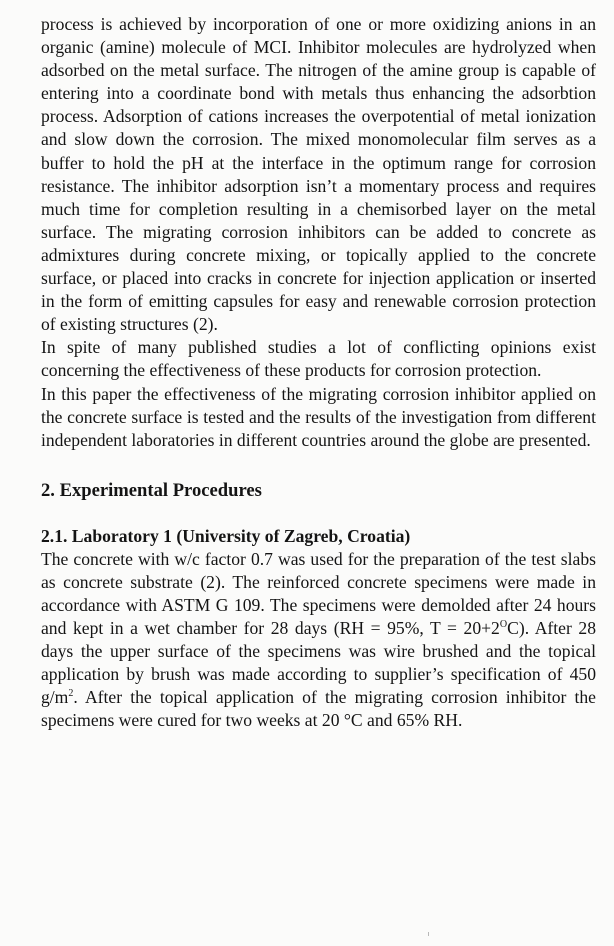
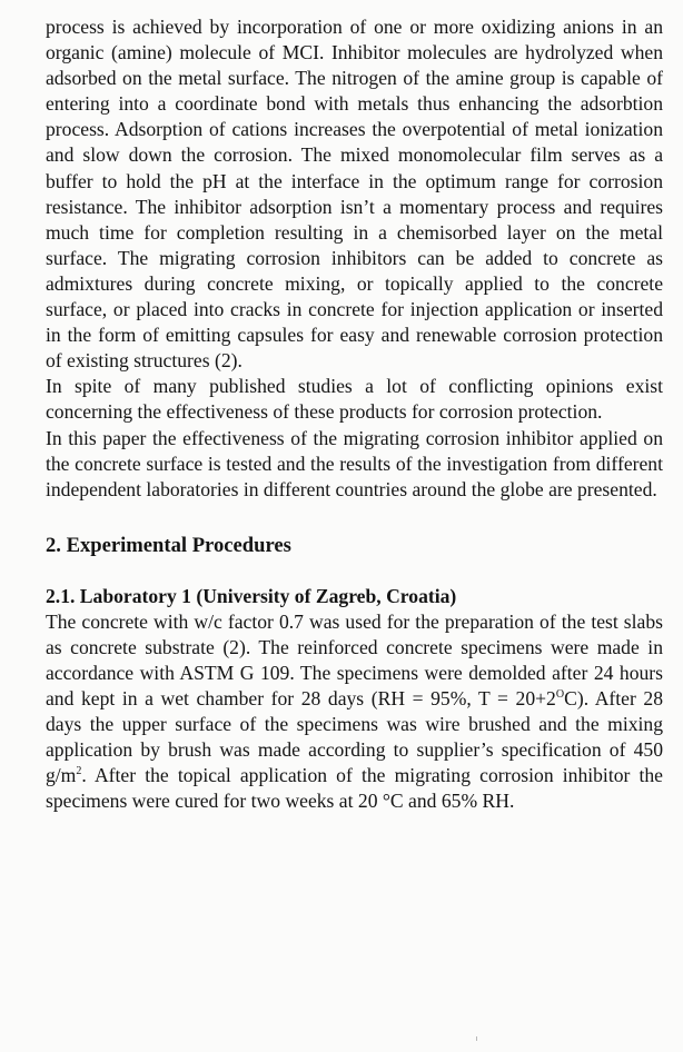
  process is achieved by incorporation of one or more oxidizing anions in an organic (amine) molecule of MCI. Inhibitor molecules are hydrolyzed when adsorbed on the metal surface. The nitrogen of the amine group is capable of entering into a coordinate bond with metals thus enhancing the adsorbtion process. Adsorption of cations increases the overpotential of metal ionization and slow down the corrosion. The mixed monomolecular film serves as a buffer to hold the pH at the interface in the optimum range for corrosion resistance. The inhibitor adsorption isn’t a momentary process and requires much time for completion resulting in a chemisorbed layer on the metal surface. The migrating corrosion inhibitors can be added to concrete as admixtures during concrete mixing, or topically applied to the concrete surface, or placed into cracks in concrete for injection application or inserted in the form of emitting capsules for easy and renewable corrosion protection of existing structures (2).
  In spite of many published studies a lot of conflicting opinions exist concerning the effectiveness of these products for corrosion protection.
  In this paper the effectiveness of the migrating corrosion inhibitor applied on the concrete surface is tested and the results of the investigation from different independent laboratories in different countries around the globe are presented.
  2. Experimental Procedures
  2.1. Laboratory 1 (University of Zagreb, Croatia)
- The concrete with w/c factor 0.7 was used for the preparation of the test slabs as concrete substrate (2). The reinforced concrete specimens were made in accordance with ASTM G 109. The specimens were demolded after 24 hours and kept in a wet chamber for 28 days (RH = 95%, T = 20+2OC). After 28 days the upper surface of the specimens was wire brushed and the topical application by brush was made according to supplier’s specification of 450 g/m2. After the topical application of the migrating corrosion inhibitor the specimens were cured for two weeks at 20 °C and 65% RH.
+ The concrete with w/c factor 0.7 was used for the preparation of the test slabs as concrete substrate (2). The reinforced concrete specimens were made in accordance with ASTM G 109. The specimens were demolded after 24 hours and kept in a wet chamber for 28 days (RH = 95%, T = 20+2OC). After 28 days the upper surface of the specimens was wire brushed and the mixing application by brush was made according to supplier’s specification of 450 g/m2. After the topical application of the migrating corrosion inhibitor the specimens were cured for two weeks at 20 °C and 65% RH.
